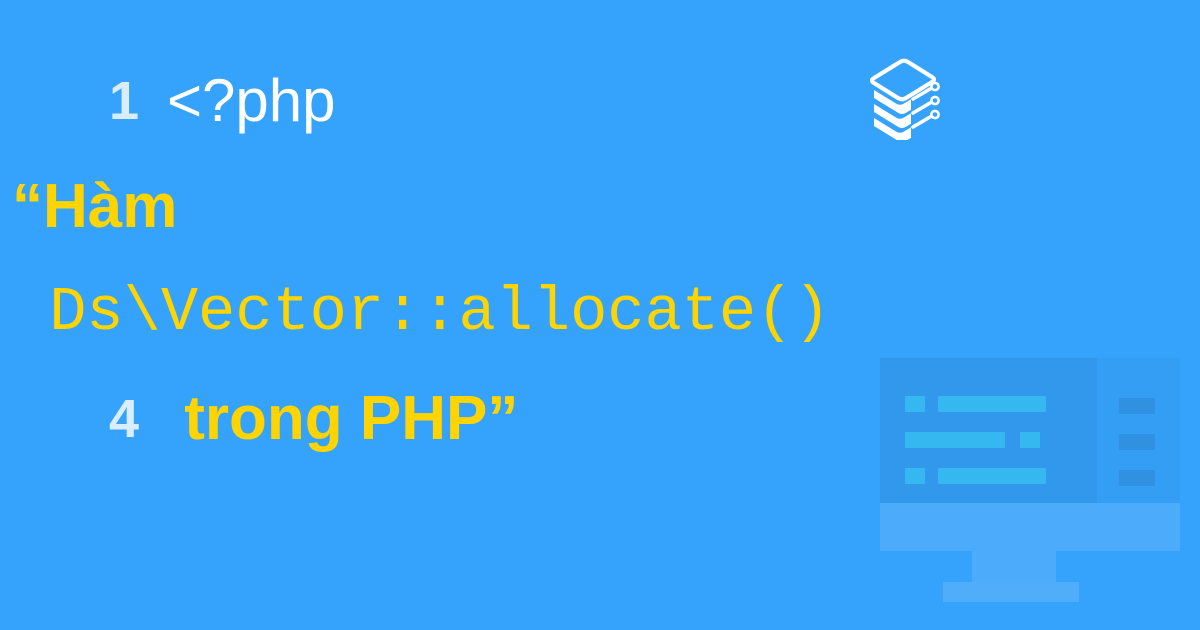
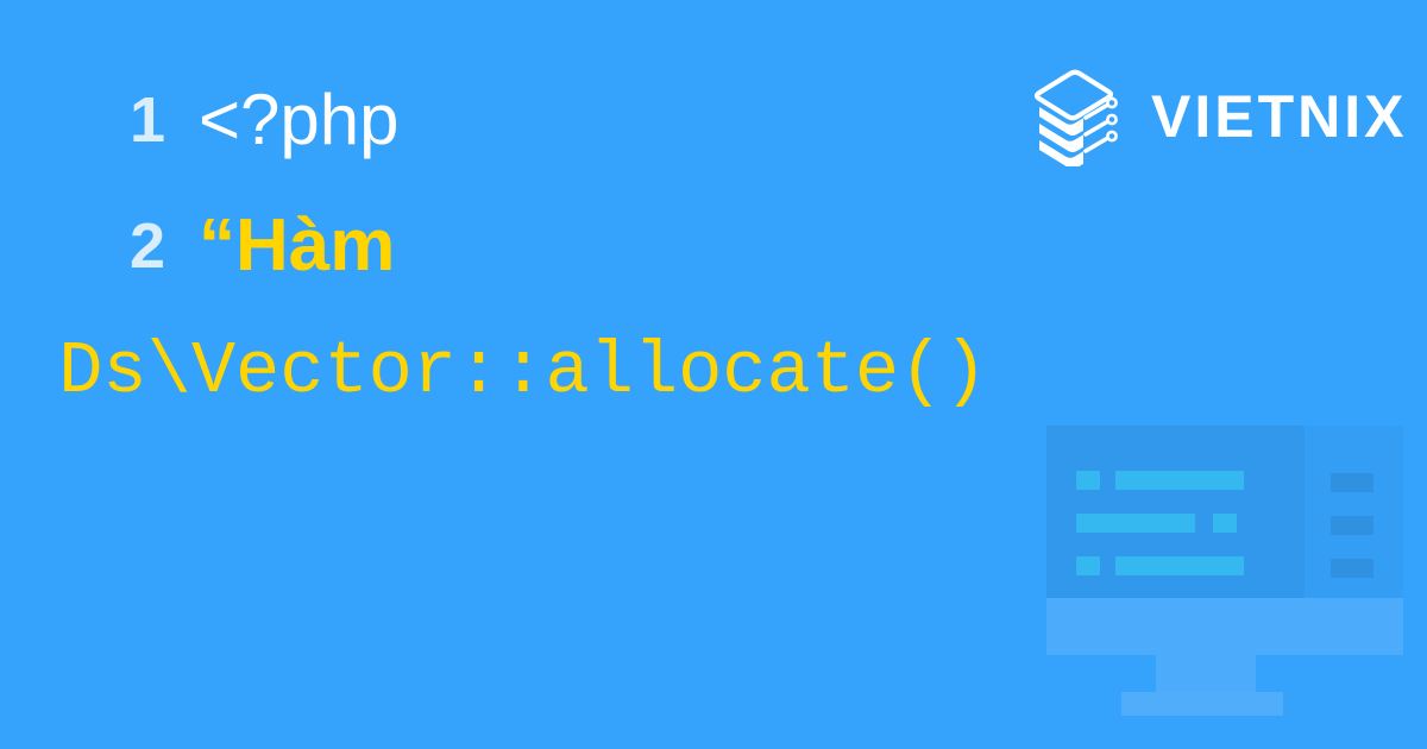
+ VIETNIX
  1
  <?php
+ 2
  “Hàm
  Ds\Vector::allocate()
- 4
- trong PHP”
